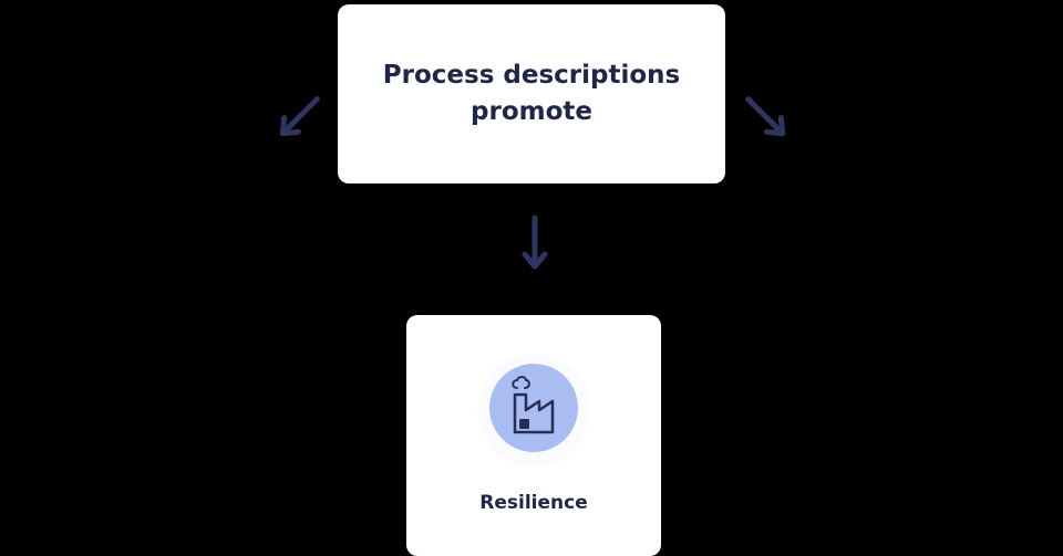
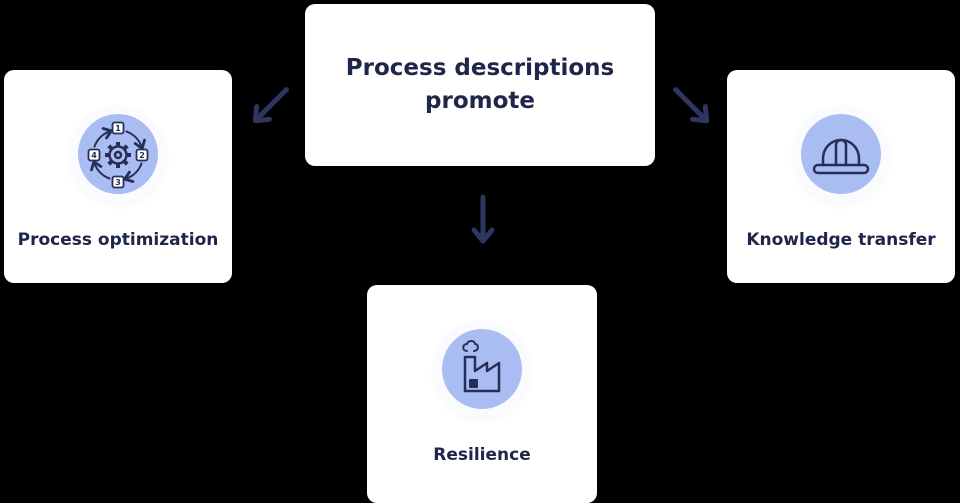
  Process descriptions promote
+ 1
+ 2
+ 3
+ 4
+ Process optimization
+ Knowledge transfer
  Resilience
